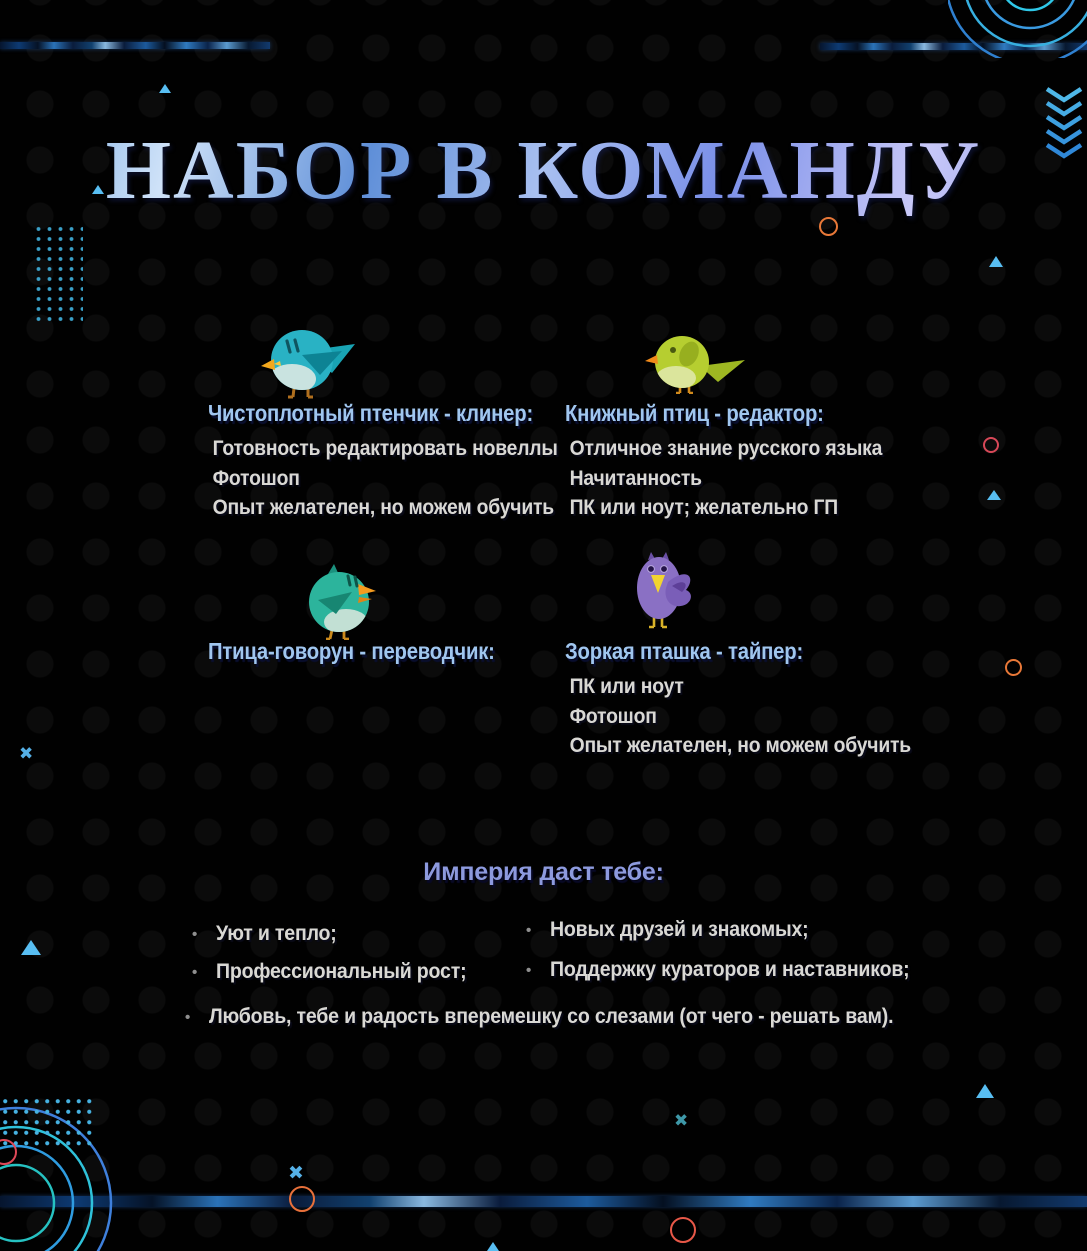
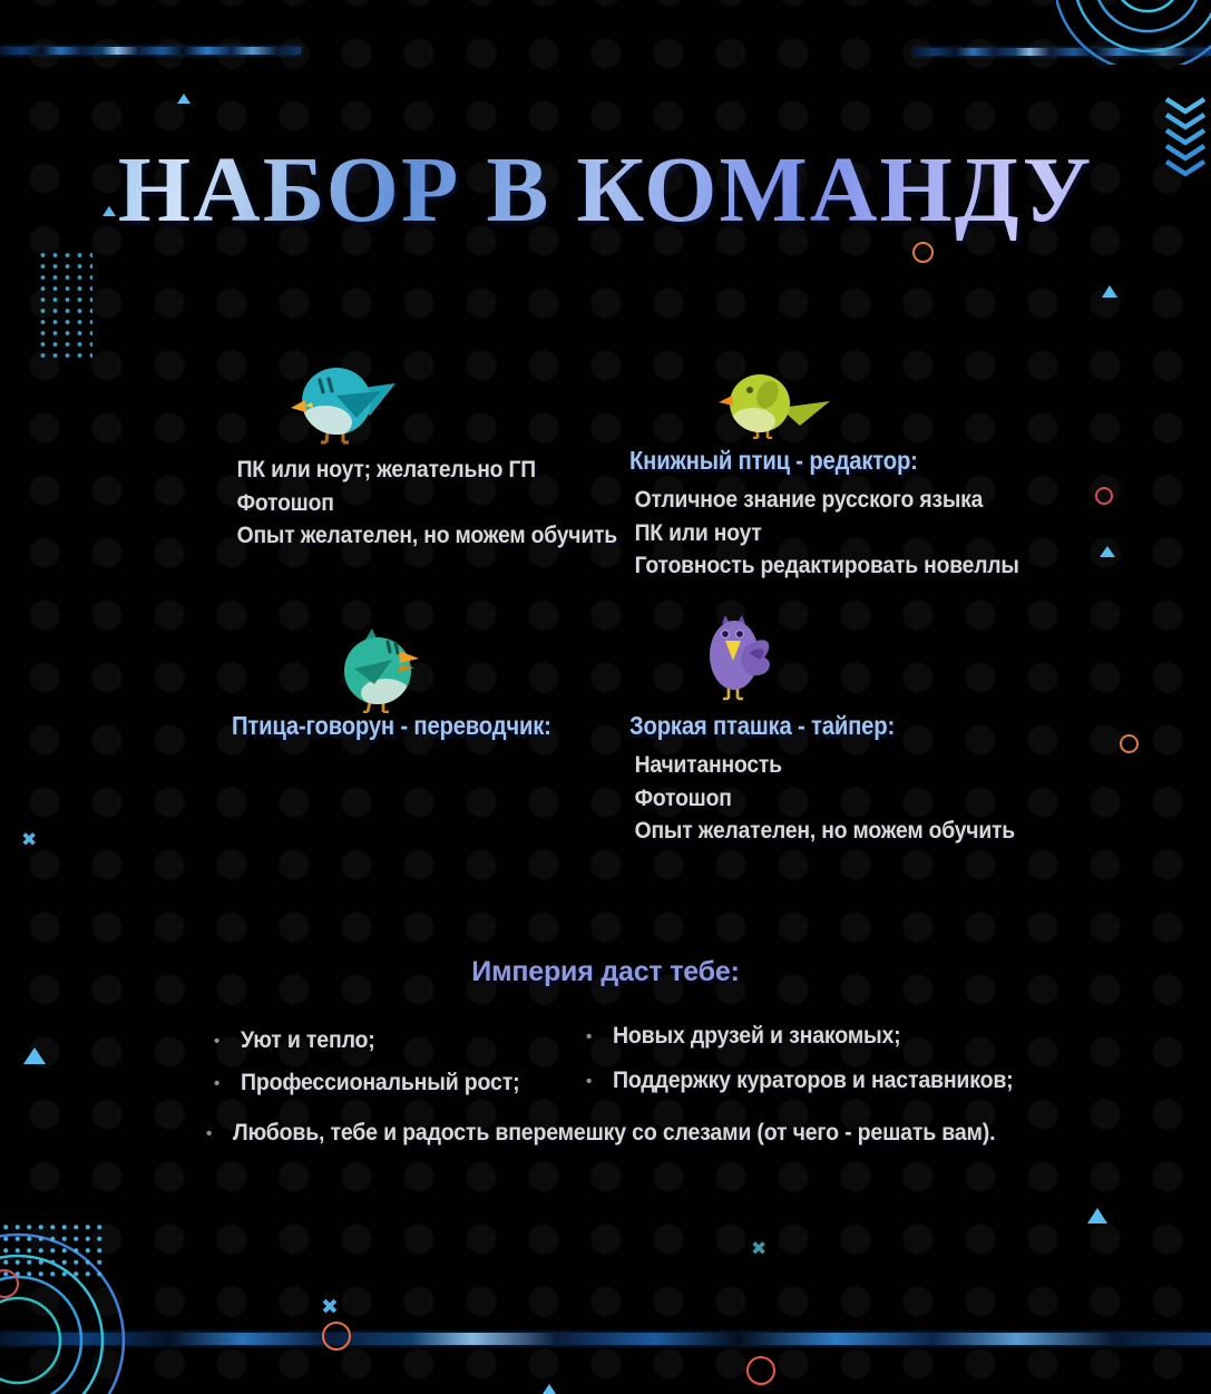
  ✖
  ✖
  ✖
  НАБОР В КОМАНДУ
- Чистоплотный птенчик - клинер:
- Готовность редактировать новеллы
+ ПК или ноут; желательно ГП
  Фотошоп
  Опыт желателен, но можем обучить
  Книжный птиц - редактор:
  Отличное знание русского языка
- Начитанность
+ ПК или ноут
- ПК или ноут; желательно ГП
+ Готовность редактировать новеллы
  Птица-говорун - переводчик:
  Зоркая пташка - тайпер:
- ПК или ноут
+ Начитанность
  Фотошоп
  Опыт желателен, но можем обучить
  Империя даст тебе:
  •
  Уют и тепло;
  •
  Профессиональный рост;
  •
  Новых друзей и знакомых;
  •
  Поддержку кураторов и наставников;
  •
  Любовь, тебе и радость вперемешку со слезами (от чего - решать вам).
